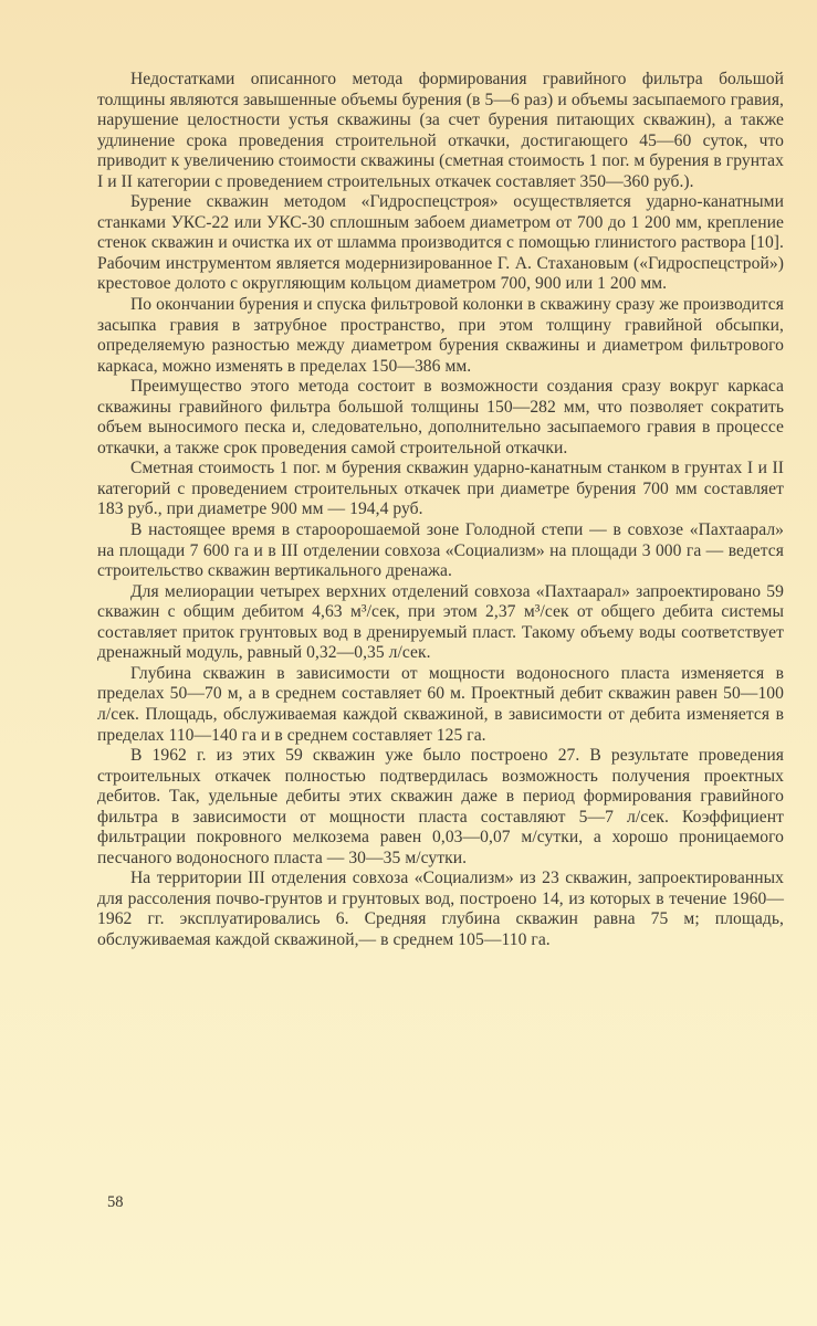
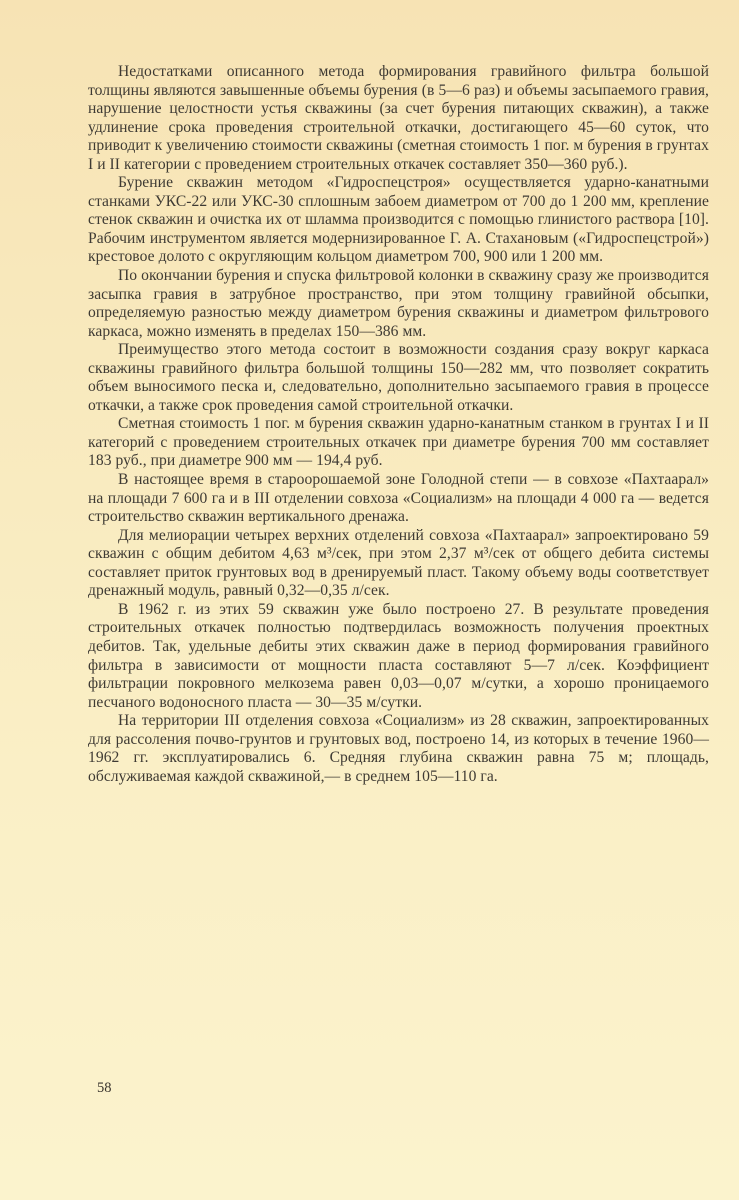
  Недостатками описанного метода формирования гравийного фильтра большой толщины являются завышенные объемы бурения (в 5—6 раз) и объемы засыпаемого гравия, нарушение целостности устья скважины (за счет бурения питающих скважин), а также удлинение срока проведения строительной откачки, достигающего 45—60 суток, что приводит к увеличению стоимости скважины (сметная стоимость 1 пог. м бурения в грунтах I и II категории с проведением строительных откачек составляет 350—360 руб.).
  Бурение скважин методом «Гидроспецстроя» осуществляется ударно-канатными станками УКС-22 или УКС-30 сплошным забоем диаметром от 700 до 1 200 мм, крепление стенок скважин и очистка их от шламма производится с помощью глинистого раствора [10]. Рабочим инструментом является модернизированное Г. А. Стахановым («Гидроспецстрой») крестовое долото с округляющим кольцом диаметром 700, 900 или 1 200 мм.
  По окончании бурения и спуска фильтровой колонки в скважину сразу же производится засыпка гравия в затрубное пространство, при этом толщину гравийной обсыпки, определяемую разностью между диаметром бурения скважины и диаметром фильтрового каркаса, можно изменять в пределах 150—386 мм.
  Преимущество этого метода состоит в возможности создания сразу вокруг каркаса скважины гравийного фильтра большой толщины 150—282 мм, что позволяет сократить объем выносимого песка и, следовательно, дополнительно засыпаемого гравия в процессе откачки, а также срок проведения самой строительной откачки.
  Сметная стоимость 1 пог. м бурения скважин ударно-канатным станком в грунтах I и II категорий с проведением строительных откачек при диаметре бурения 700 мм составляет 183 руб., при диаметре 900 мм — 194,4 руб.
- В настоящее время в староорошаемой зоне Голодной степи — в совхозе «Пахтаарал» на площади 7 600 га и в III отделении совхоза «Социализм» на площади 3 000 га — ведется строительство скважин вертикального дренажа.
+ В настоящее время в староорошаемой зоне Голодной степи — в совхозе «Пахтаарал» на площади 7 600 га и в III отделении совхоза «Социализм» на площади 4 000 га — ведется строительство скважин вертикального дренажа.
  Для мелиорации четырех верхних отделений совхоза «Пахтаарал» запроектировано 59 скважин с общим дебитом 4,63 м³/сек, при этом 2,37 м³/сек от общего дебита системы составляет приток грунтовых вод в дренируемый пласт. Такому объему воды соответствует дренажный модуль, равный 0,32—0,35 л/сек.
- Глубина скважин в зависимости от мощности водоносного пласта изменяется в пределах 50—70 м, а в среднем составляет 60 м. Проектный дебит скважин равен 50—100 л/сек. Площадь, обслуживаемая каждой скважиной, в зависимости от дебита изменяется в пределах 110—140 га и в среднем составляет 125 га.
  В 1962 г. из этих 59 скважин уже было построено 27. В результате проведения строительных откачек полностью подтвердилась возможность получения проектных дебитов. Так, удельные дебиты этих скважин даже в период формирования гравийного фильтра в зависимости от мощности пласта составляют 5—7 л/сек. Коэффициент фильтрации покровного мелкозема равен 0,03—0,07 м/сутки, а хорошо проницаемого песчаного водоносного пласта — 30—35 м/сутки.
- На территории III отделения совхоза «Социализм» из 23 скважин, запроектированных для рассоления почво-грунтов и грунтовых вод, построено 14, из которых в течение 1960—1962 гг. эксплуатировались 6. Средняя глубина скважин равна 75 м; площадь, обслуживаемая каждой скважиной,— в среднем 105—110 га.
+ На территории III отделения совхоза «Социализм» из 28 скважин, запроектированных для рассоления почво-грунтов и грунтовых вод, построено 14, из которых в течение 1960—1962 гг. эксплуатировались 6. Средняя глубина скважин равна 75 м; площадь, обслуживаемая каждой скважиной,— в среднем 105—110 га.
  58
